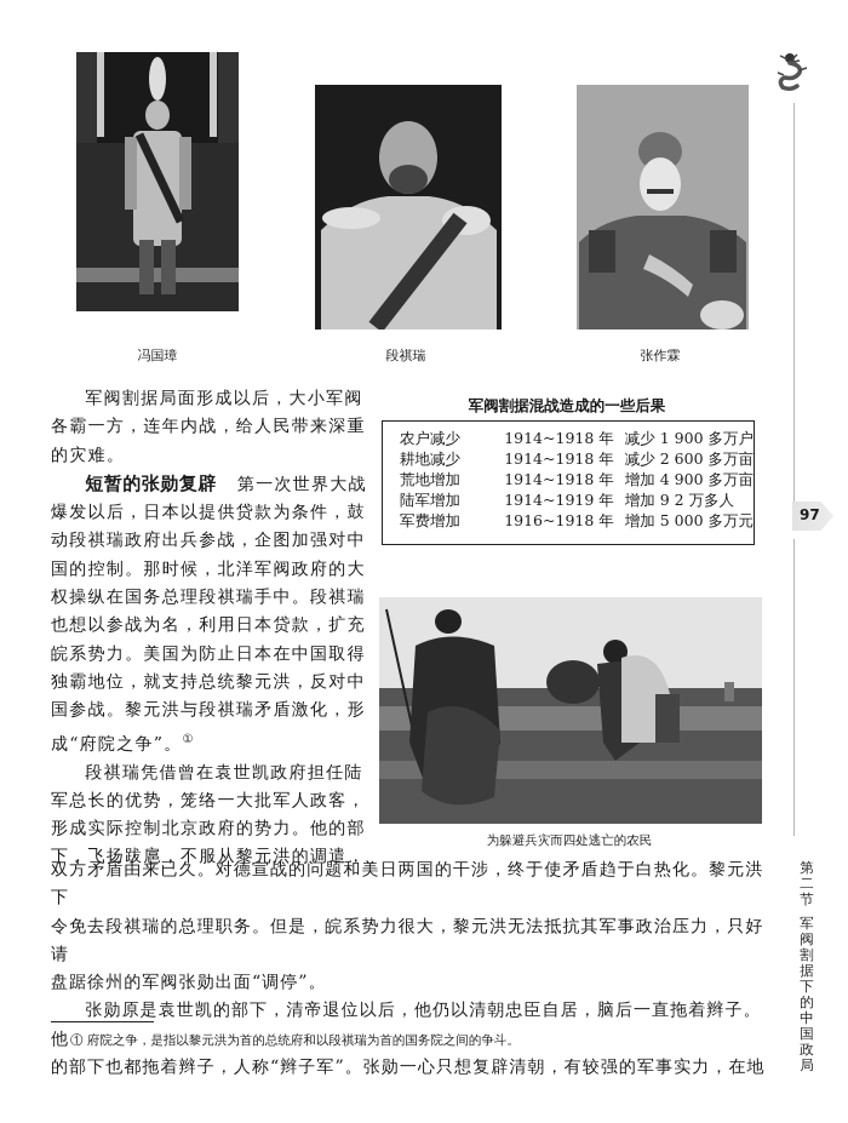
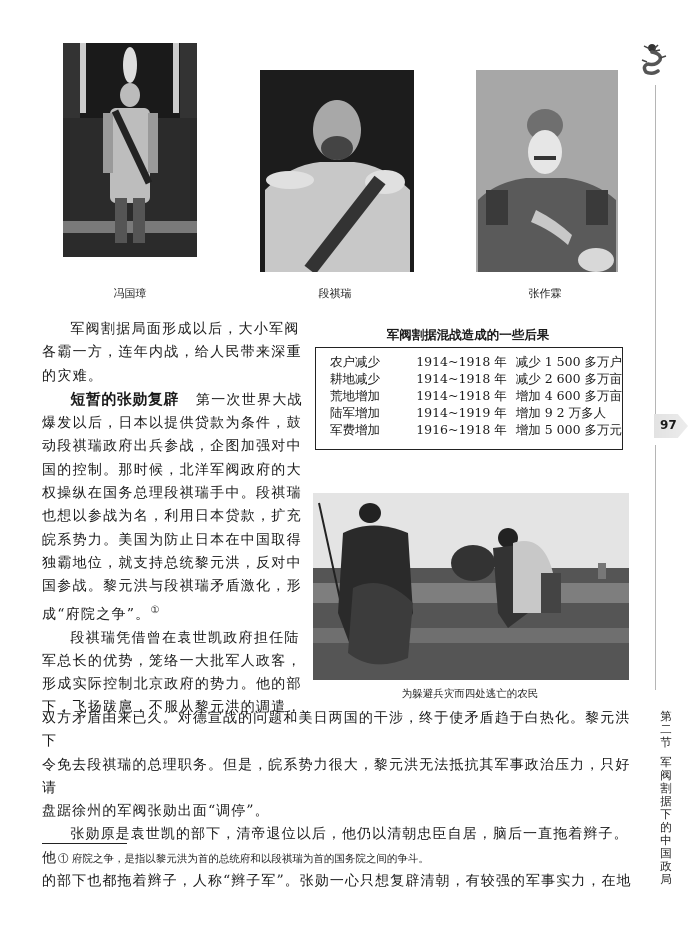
  冯国璋
  段祺瑞
  张作霖
  军阀割据混战造成的一些后果
- 农户减少	1914~1918 年	减少 1 900 多万户
+ 农户减少	1914~1918 年	减少 1 500 多万户
  耕地减少	1914~1918 年	减少 2 600 多万亩
- 荒地增加	1914~1918 年	增加 4 900 多万亩
+ 荒地增加	1914~1918 年	增加 4 600 多万亩
  陆军增加	1914~1919 年	增加 9 2 万多人
  军费增加	1916~1918 年	增加 5 000 多万元
  为躲避兵灾而四处逃亡的农民
  军阀割据局面形成以后，大小军阀
  各霸一方，连年内战，给人民带来深重
  的灾难。
  短暂的张勋复辟 第一次世界大战
  爆发以后，日本以提供贷款为条件，鼓
  动段祺瑞政府出兵参战，企图加强对中
  国的控制。那时候，北洋军阀政府的大
  权操纵在国务总理段祺瑞手中。段祺瑞
  也想以参战为名，利用日本贷款，扩充
  皖系势力。美国为防止日本在中国取得
  独霸地位，就支持总统黎元洪，反对中
  国参战。黎元洪与段祺瑞矛盾激化，形
  成“府院之争”。①
  段祺瑞凭借曾在袁世凯政府担任陆
  军总长的优势，笼络一大批军人政客，
  形成实际控制北京政府的势力。他的部
  下，飞扬跋扈，不服从黎元洪的调遣，
  双方矛盾由来已久。对德宣战的问题和美日两国的干涉，终于使矛盾趋于白热化。黎元洪下
  令免去段祺瑞的总理职务。但是，皖系势力很大，黎元洪无法抵抗其军事政治压力，只好请
  盘踞徐州的军阀张勋出面“调停”。
  张勋原是袁世凯的部下，清帝退位以后，他仍以清朝忠臣自居，脑后一直拖着辫子。他
  的部下也都拖着辫子，人称“辫子军”。张勋一心只想复辟清朝，有较强的军事实力，在地
  ① 府院之争，是指以黎元洪为首的总统府和以段祺瑞为首的国务院之间的争斗。
  97
  第二节
  军阀割据下的中国政局
